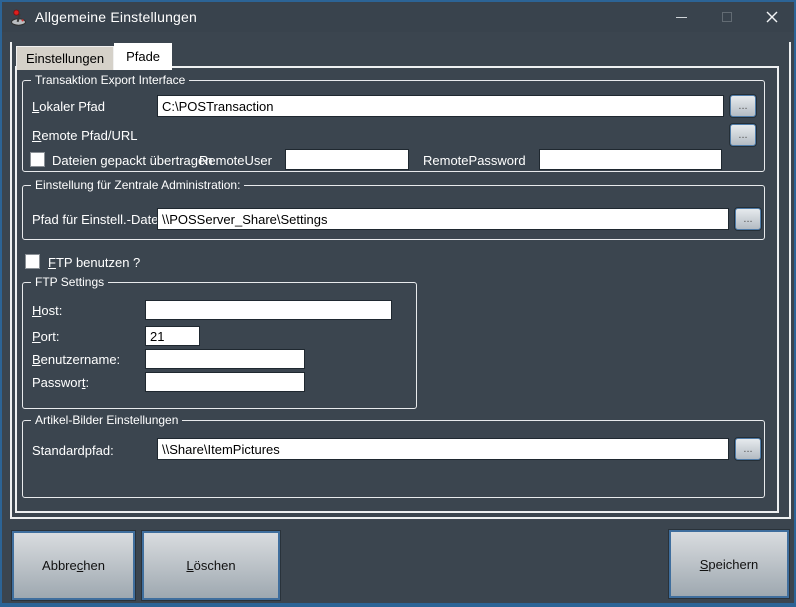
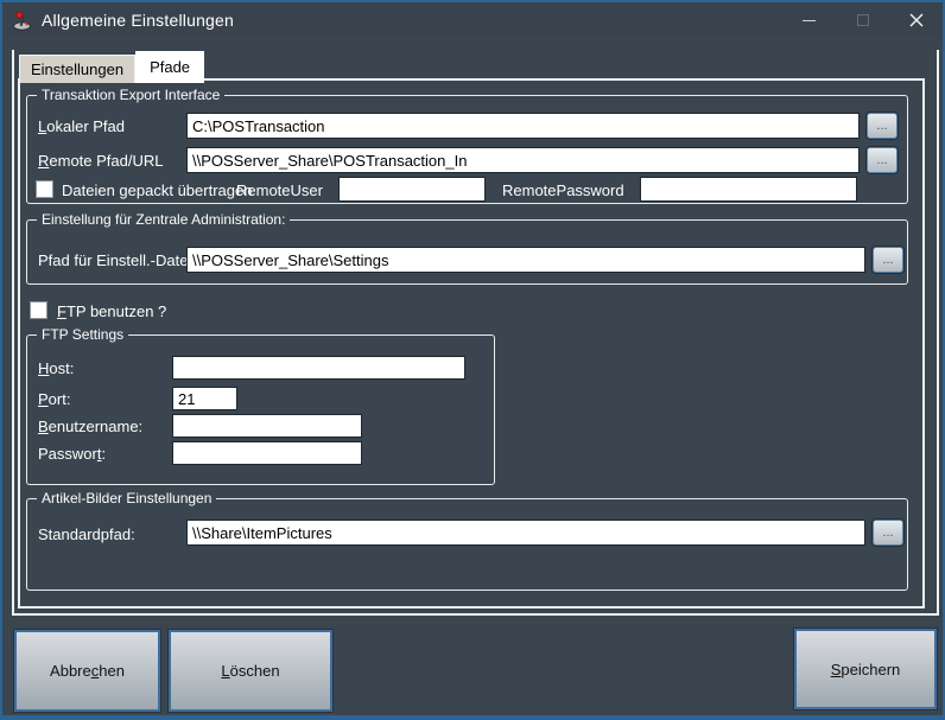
  Allgemeine Einstellungen
  Einstellungen
  Pfade
  Transaktion Export Interface
  Lokaler Pfad
  C:\POSTransaction
  ...
  Remote Pfad/URL
+ \\POSServer_Share\POSTransaction_In
  ...
  Dateien gepackt übertragen
  RemoteUser
  RemotePassword
  Einstellung für Zentrale Administration:
  Pfad für Einstell.-Date
  \\POSServer_Share\Settings
  ...
  FTP benutzen ?
  FTP Settings
  Host:
  Port:
  21
  Benutzername:
  Passwort:
  Artikel-Bilder Einstellungen
  Standardpfad:
  \\Share\ItemPictures
  ...
  Abbrechen
  Löschen
  Speichern
